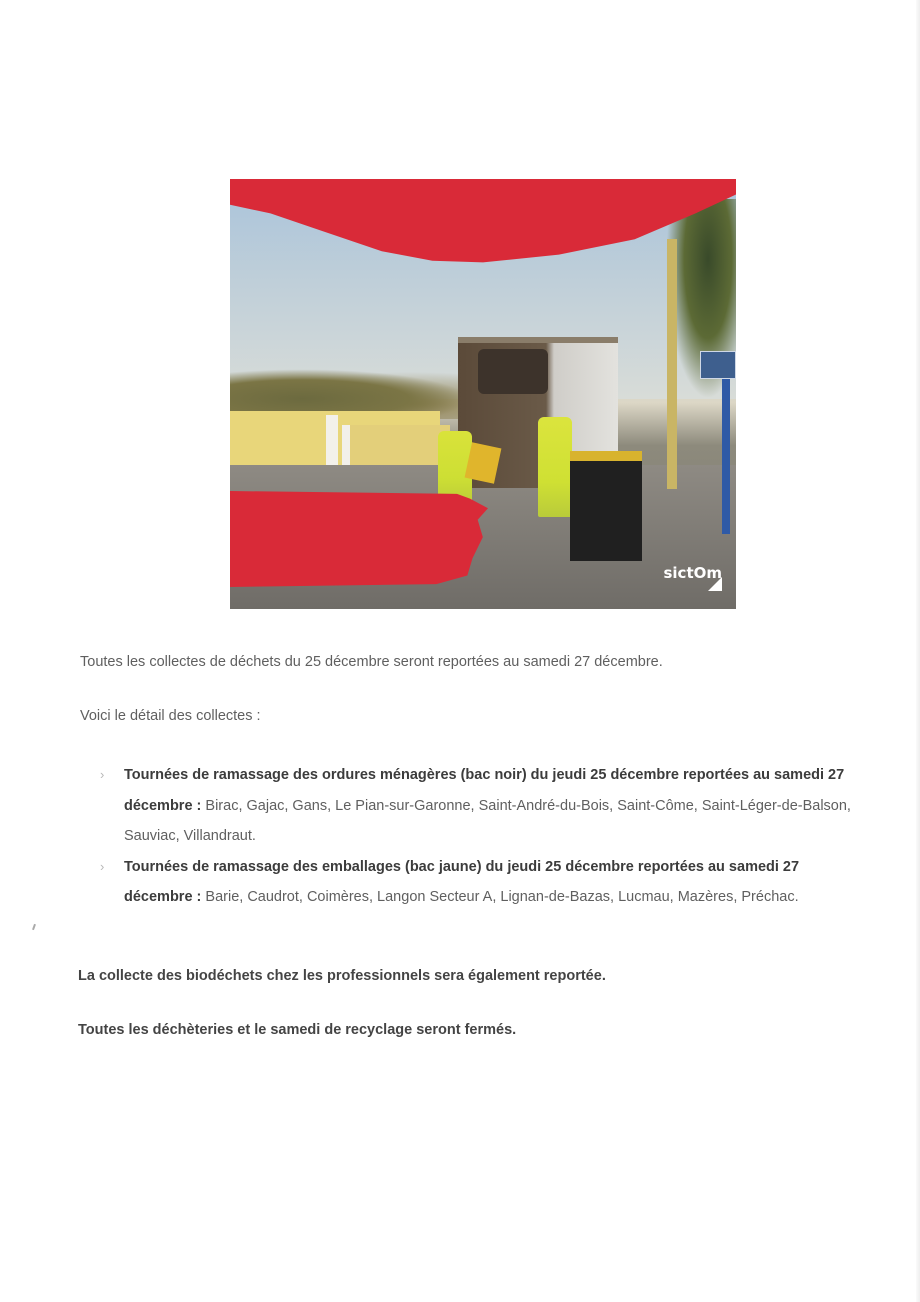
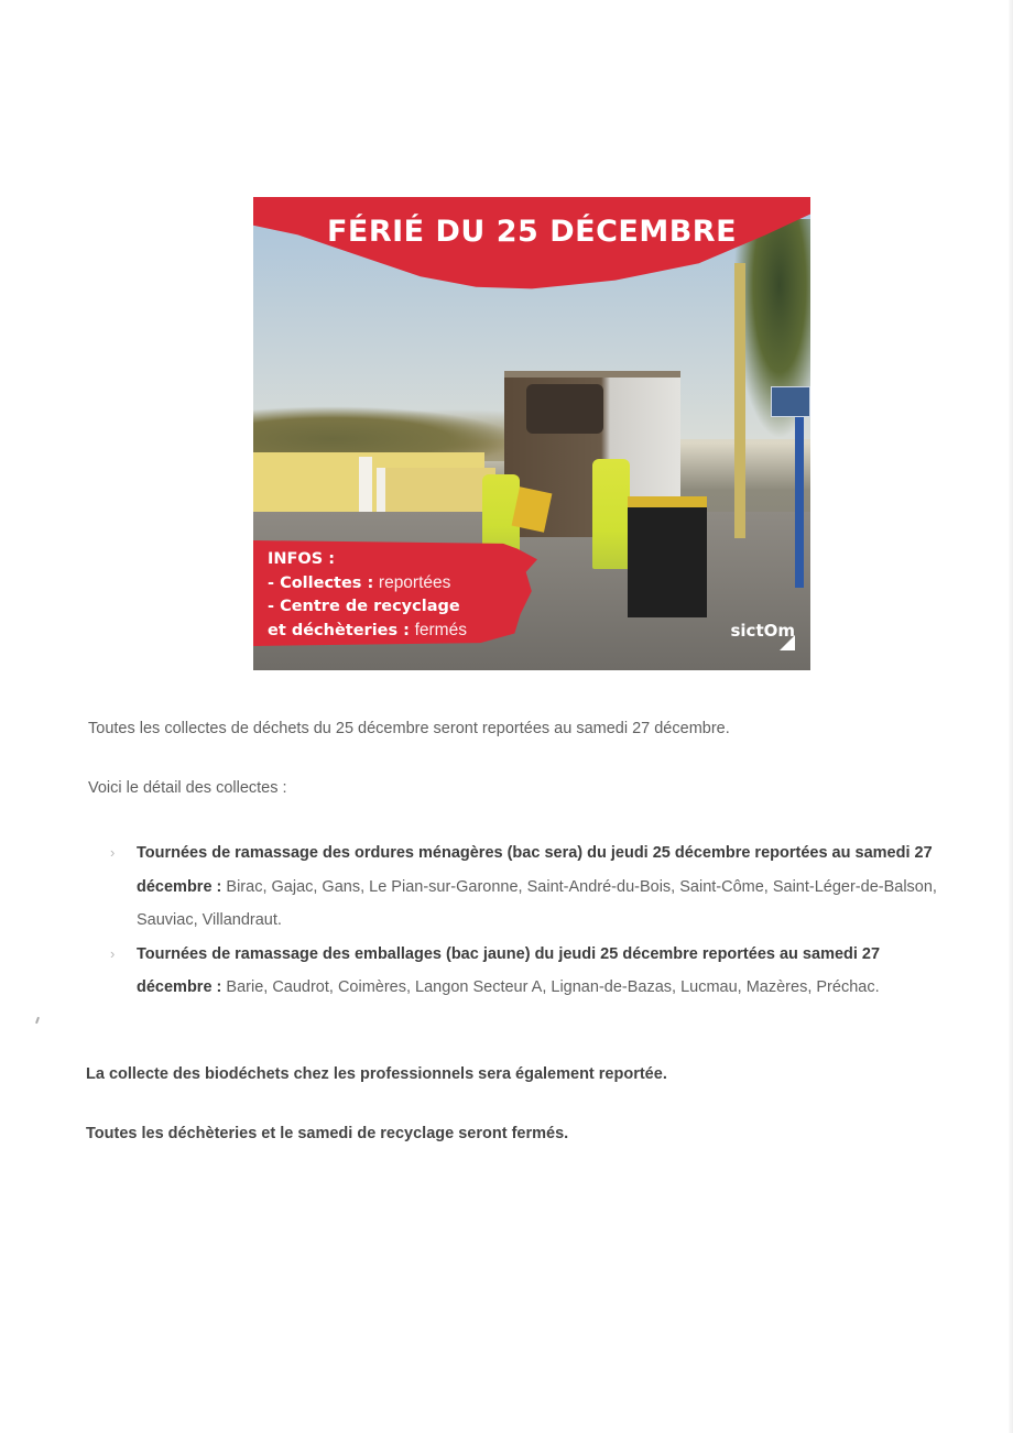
+ FÉRIÉ DU 25 DÉCEMBRE
+ INFOS :
+ - Collectes : reportées
+ - Centre de recyclage
+ et déchèteries : fermés
  sictOm
  Toutes les collectes de déchets du 25 décembre seront reportées au samedi 27 décembre.
  Voici le détail des collectes :
  ›
- Tournées de ramassage des ordures ménagères (bac noir) du jeudi 25 décembre reportées au samedi 27 décembre : Birac, Gajac, Gans, Le Pian-sur-Garonne, Saint-André-du-Bois, Saint-Côme, Saint-Léger-de-Balson, Sauviac, Villandraut.
+ Tournées de ramassage des ordures ménagères (bac sera) du jeudi 25 décembre reportées au samedi 27 décembre : Birac, Gajac, Gans, Le Pian-sur-Garonne, Saint-André-du-Bois, Saint-Côme, Saint-Léger-de-Balson, Sauviac, Villandraut.
  ›
  Tournées de ramassage des emballages (bac jaune) du jeudi 25 décembre reportées au samedi 27 décembre : Barie, Caudrot, Coimères, Langon Secteur A, Lignan-de-Bazas, Lucmau, Mazères, Préchac.
  La collecte des biodéchets chez les professionnels sera également reportée.
  Toutes les déchèteries et le samedi de recyclage seront fermés.
